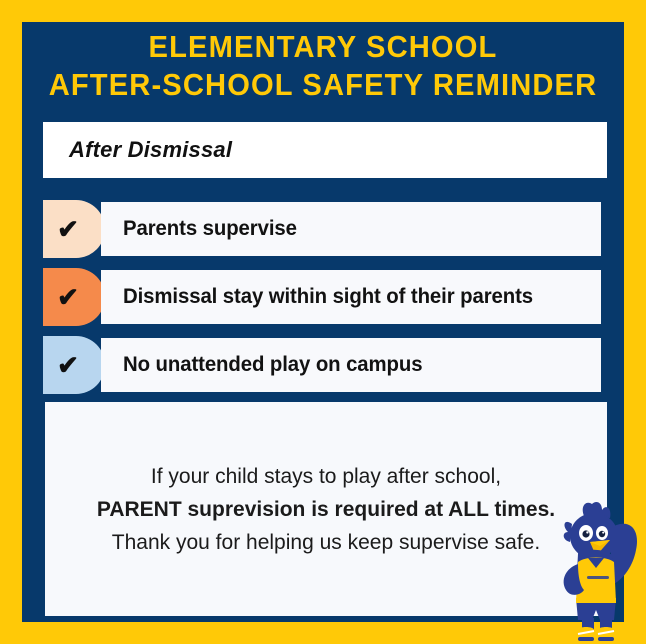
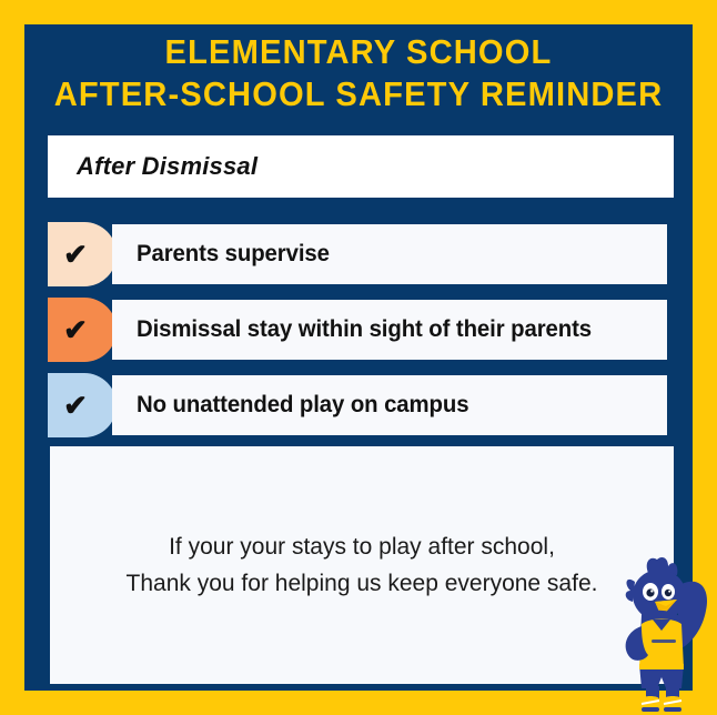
  ELEMENTARY SCHOOL
  AFTER-SCHOOL SAFETY REMINDER
  After Dismissal
  ✔
  Parents supervise
  ✔
  Dismissal stay within sight of their parents
  ✔
  No unattended play on campus
- If your child stays to play after school,
+ If your your stays to play after school,
- PARENT suprevision is required at ALL times.
- Thank you for helping us keep supervise safe.
+ Thank you for helping us keep everyone safe.
